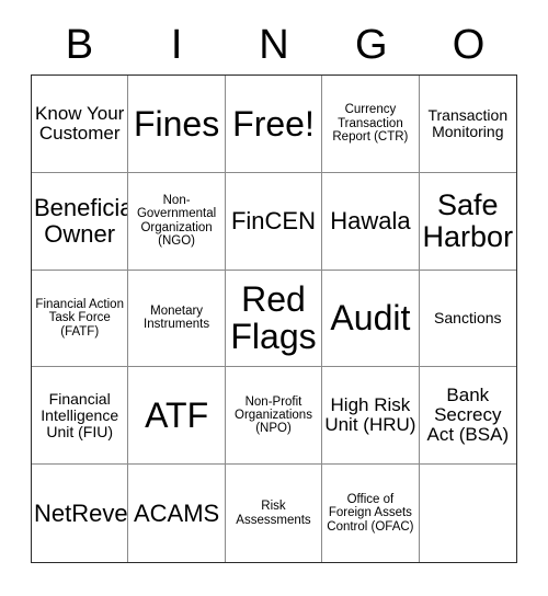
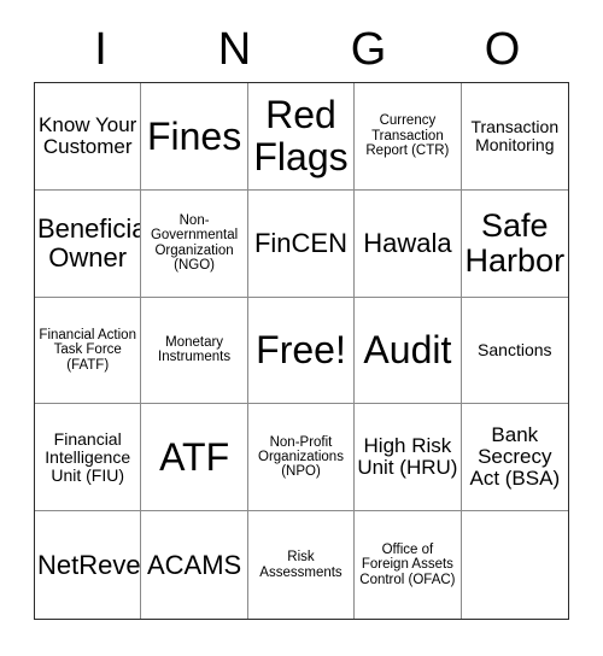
- B
  I
  N
  G
  O
  Know Your Customer
  Fines
- Free!
+ Red Flags
  Currency Transaction Report (CTR)
  Transaction Monitoring
  Beneficia Owner
  Non-Governmental Organization (NGO)
  FinCEN
  Hawala
  Safe Harbor
  Financial Action Task Force (FATF)
  Monetary Instruments
- Red Flags
+ Free!
  Audit
  Sanctions
  Financial Intelligence Unit (FIU)
  ATF
  Non-Profit Organizations (NPO)
  High Risk Unit (HRU)
  Bank Secrecy Act (BSA)
  NetReve
  ACAMS
  Risk Assessments
  Office of Foreign Assets Control (OFAC)
